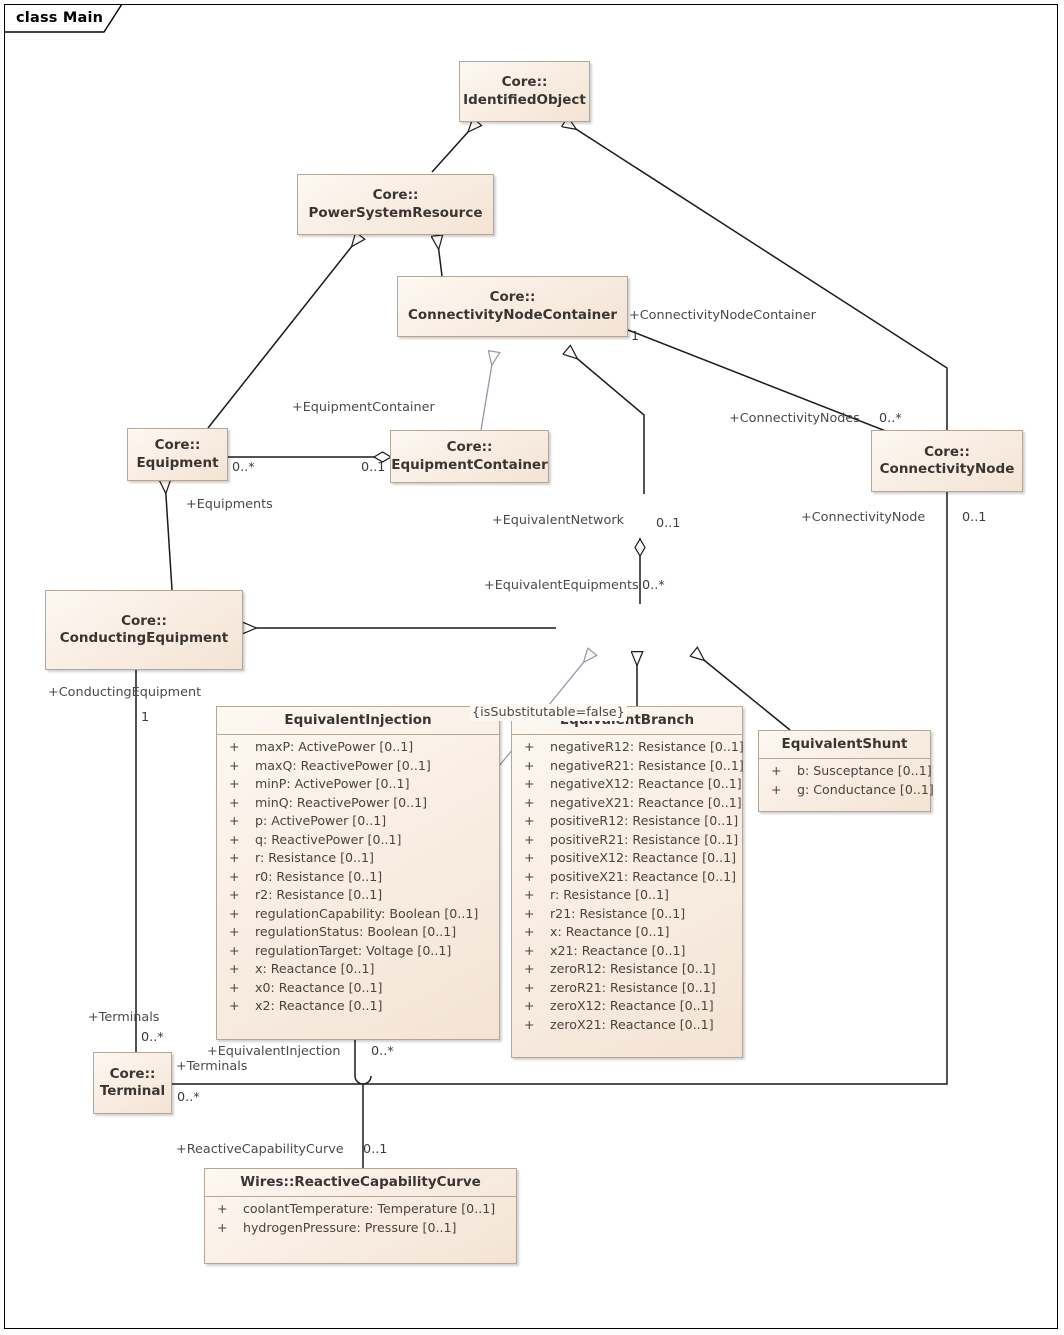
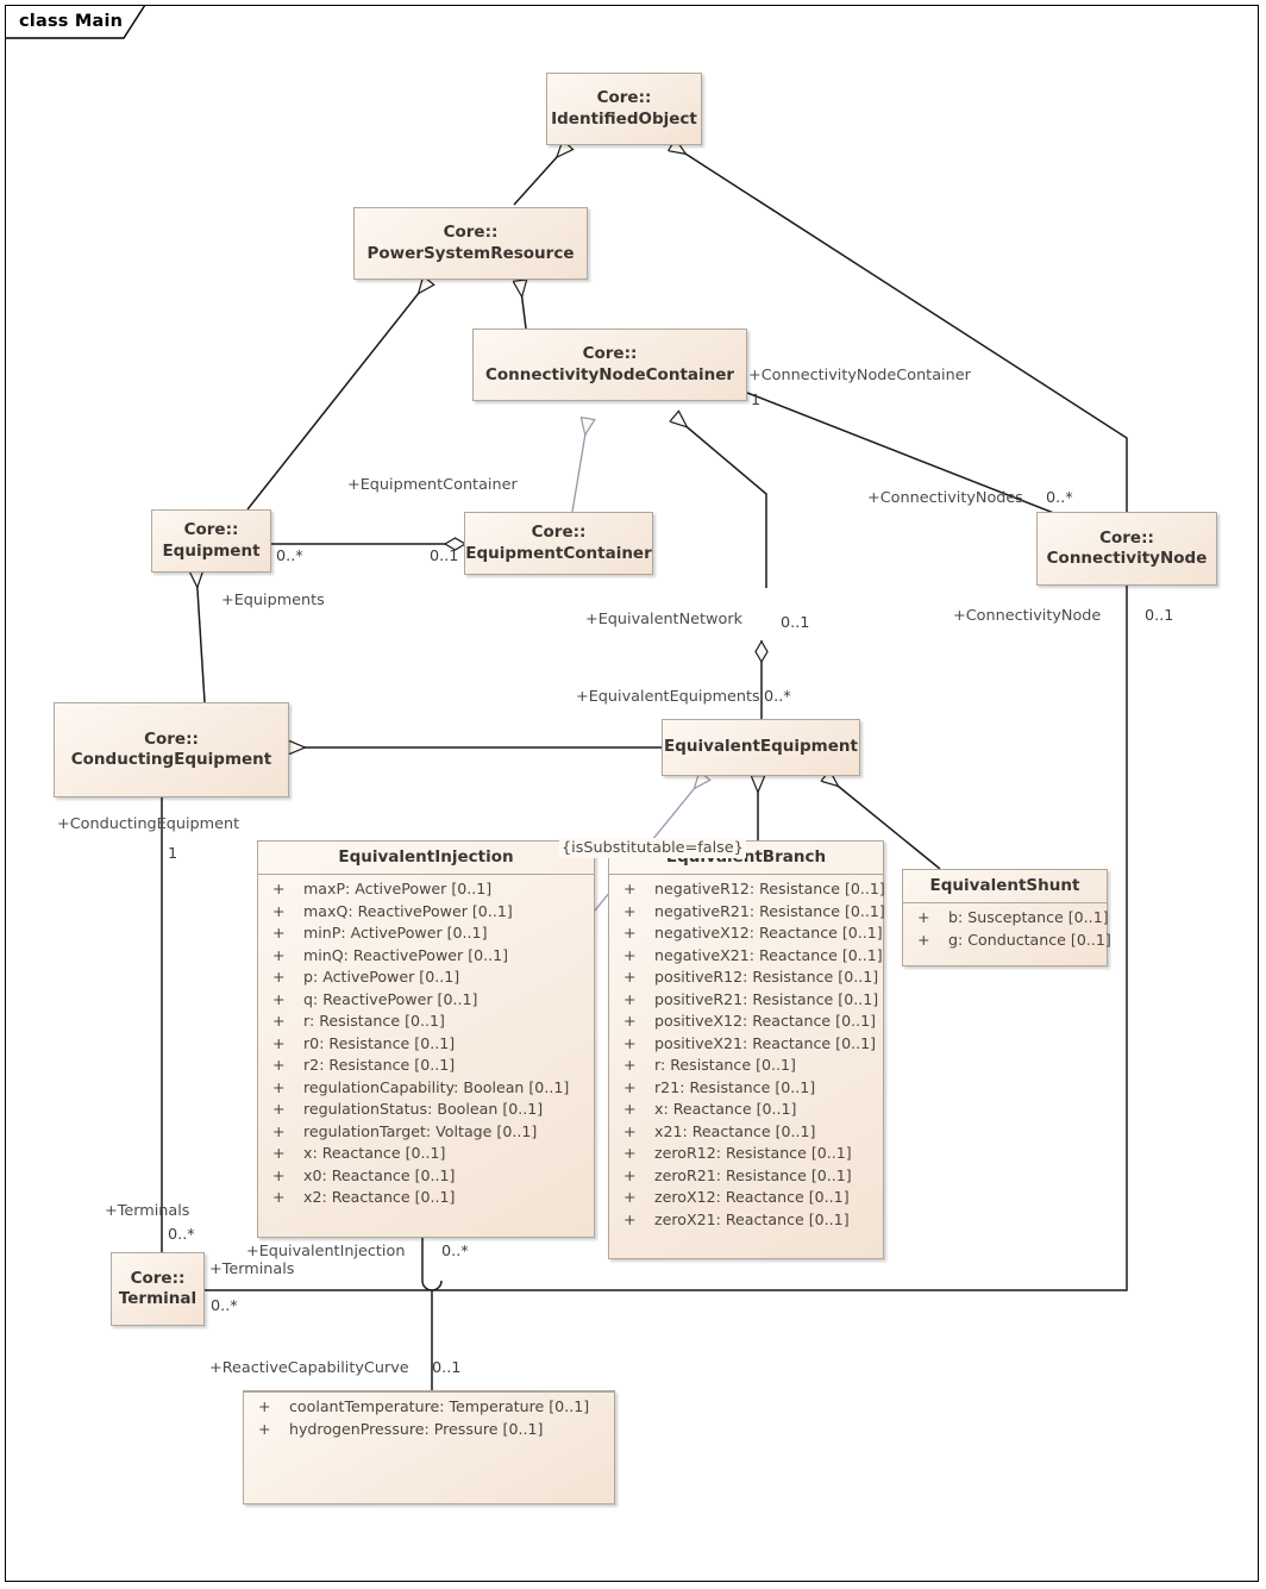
  class Main
  Core::
  IdentifiedObject
  Core::
  PowerSystemResource
  Core::
  ConnectivityNodeContainer
  Core::
  Equipment
  Core::
  EquipmentContainer
  Core::
  ConnectivityNode
  Core::
  ConductingEquipment
+ EquivalentEquipment
  EquivalentInjection
  +
  maxP: ActivePower [0..1]
  +
  maxQ: ReactivePower [0..1]
  +
  minP: ActivePower [0..1]
  +
  minQ: ReactivePower [0..1]
  +
  p: ActivePower [0..1]
  +
  q: ReactivePower [0..1]
  +
  r: Resistance [0..1]
  +
  r0: Resistance [0..1]
  +
  r2: Resistance [0..1]
  +
  regulationCapability: Boolean [0..1]
  +
  regulationStatus: Boolean [0..1]
  +
  regulationTarget: Voltage [0..1]
  +
  x: Reactance [0..1]
  +
  x0: Reactance [0..1]
  +
  x2: Reactance [0..1]
  +
  negativeR12: Resistance [0..1]
  +
  negativeR21: Resistance [0..1]
  +
  negativeX12: Reactance [0..1]
  +
  negativeX21: Reactance [0..1]
  +
  positiveR12: Resistance [0..1]
  +
  positiveR21: Resistance [0..1]
  +
  positiveX12: Reactance [0..1]
  +
  positiveX21: Reactance [0..1]
  +
  r: Resistance [0..1]
  +
  r21: Resistance [0..1]
  +
  x: Reactance [0..1]
  +
  x21: Reactance [0..1]
  +
  zeroR12: Resistance [0..1]
  +
  zeroR21: Resistance [0..1]
  +
  zeroX12: Reactance [0..1]
  +
  zeroX21: Reactance [0..1]
  EquivalentShunt
  +
  b: Susceptance [0..1]
  +
  g: Conductance [0..1]
  Core::
  Terminal
- Wires::ReactiveCapabilityCurve
  +
  coolantTemperature: Temperature [0..1]
  +
  hydrogenPressure: Pressure [0..1]
  +EquipmentContainer
  0..1
  +Equipments
  0..*
  +ConnectivityNodeContainer
  1
  +ConnectivityNodes
  0..*
  +ConnectivityNode
  0..1
  +EquivalentNetwork
  0..1
  +EquivalentEquipments
  0..*
  +ConductingEquipment
  1
  +Terminals
  0..*
  +EquivalentInjection
  0..*
  +Terminals
  0..*
  +ReactiveCapabilityCurve
  0..1
  {isSubstitutable=false}
